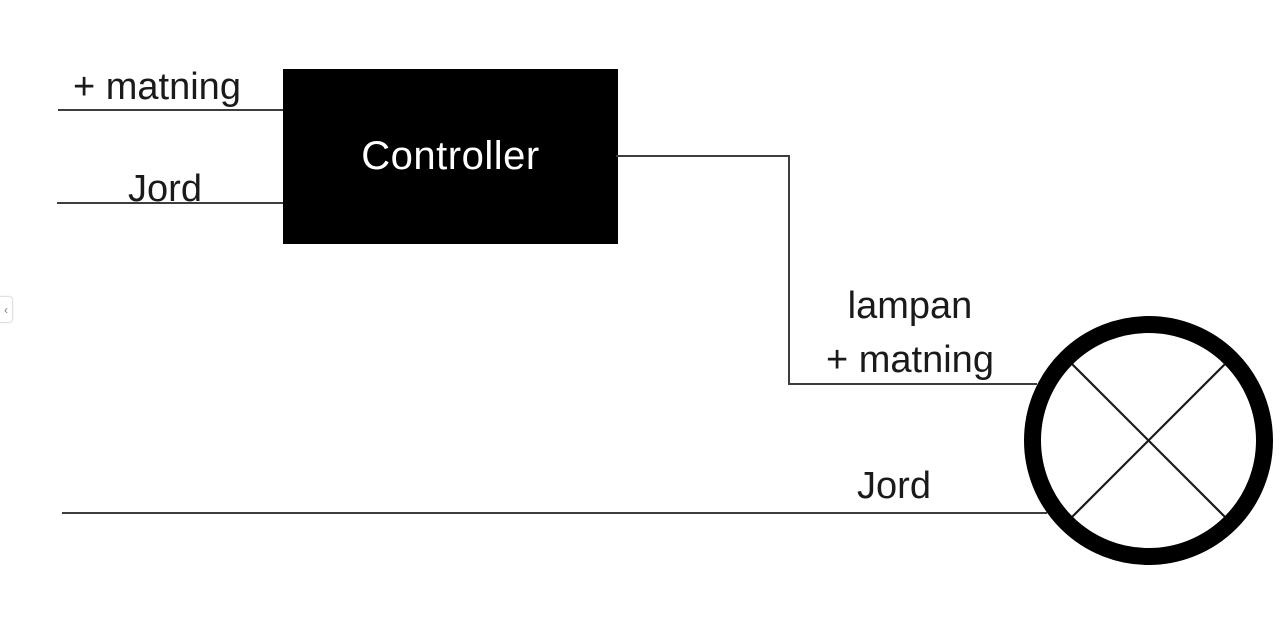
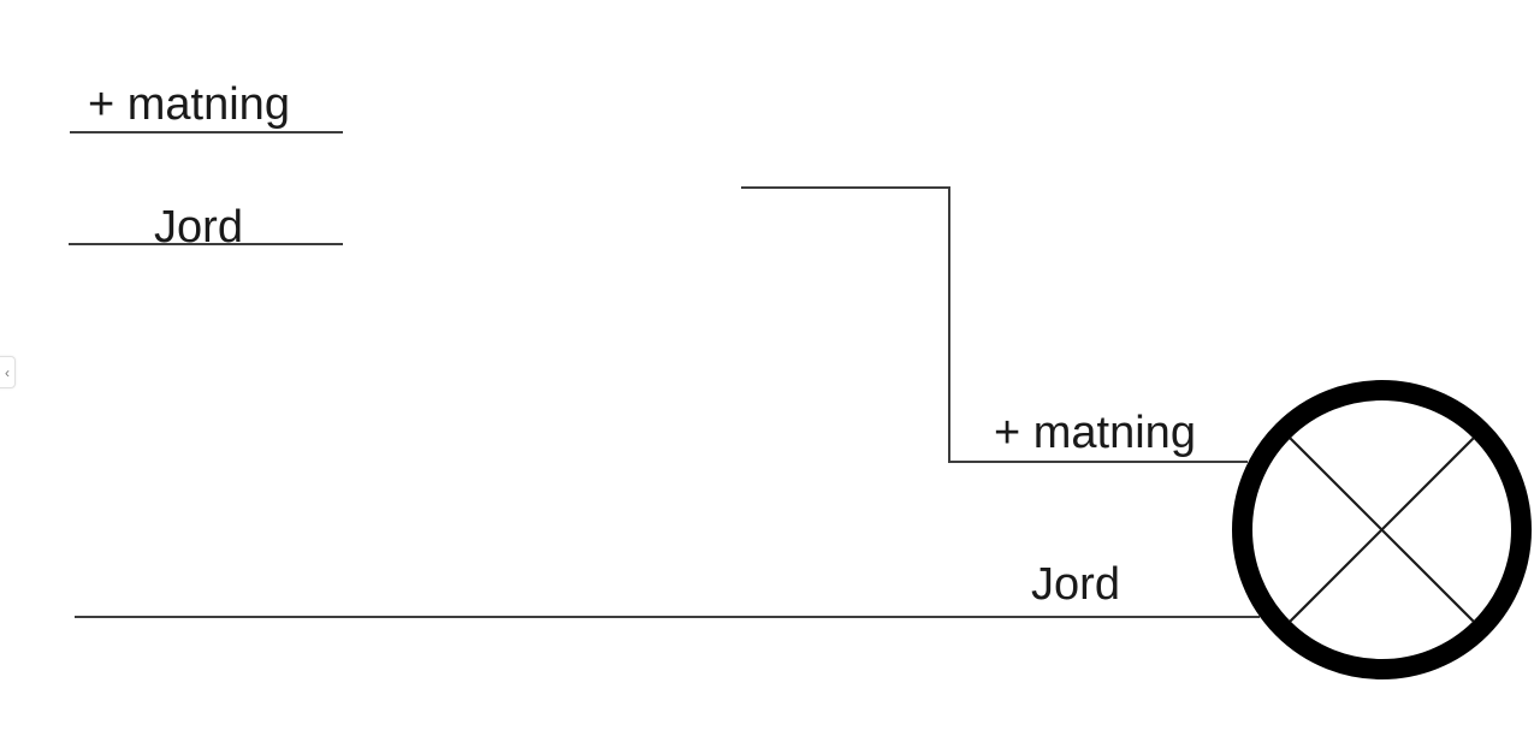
  ‹
  + matning
  Jord
- Controller
- lampan
  + matning
  Jord
